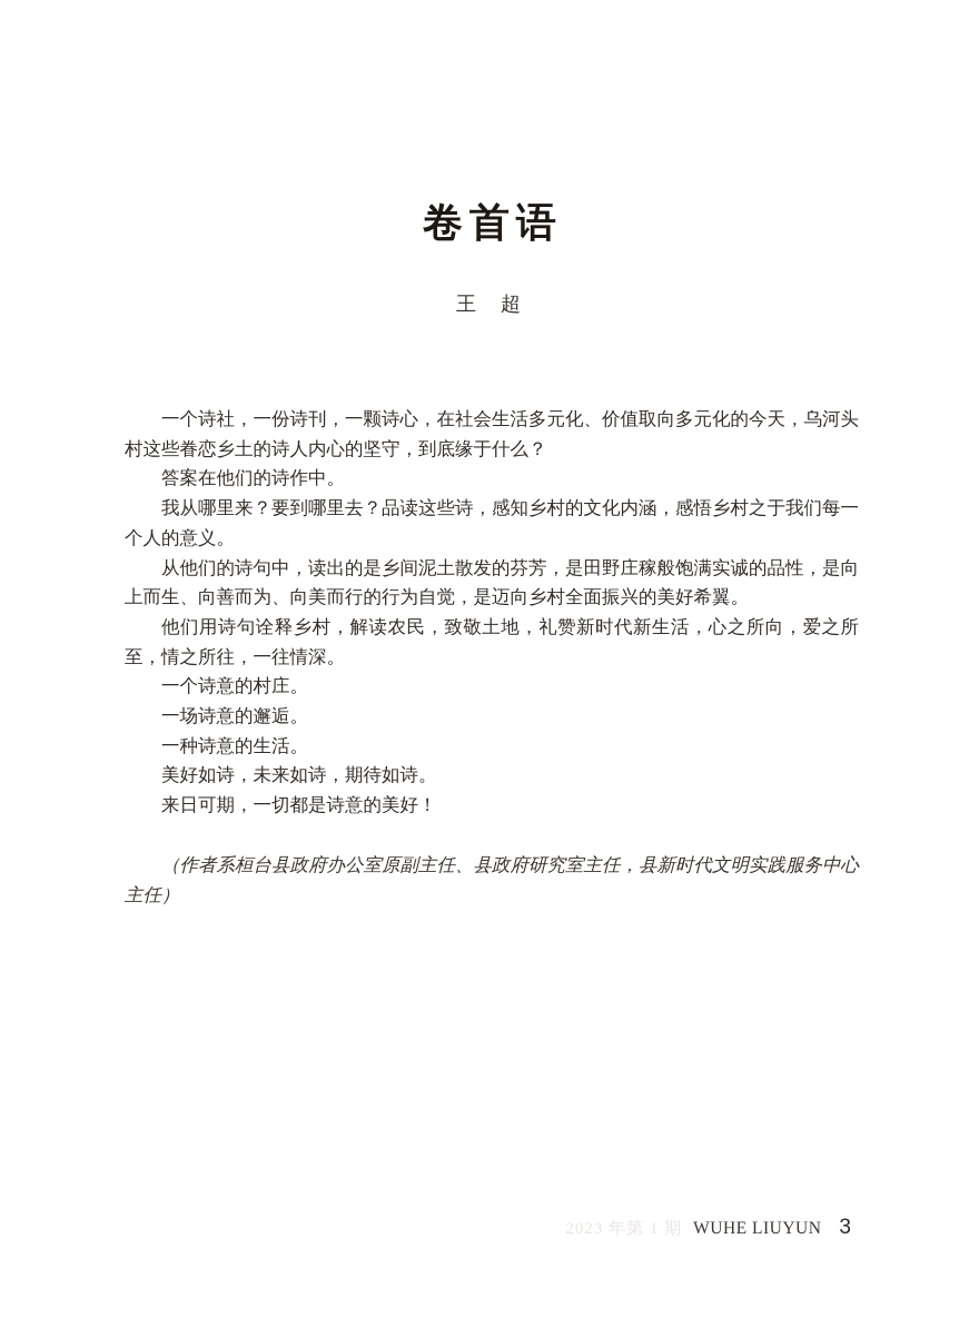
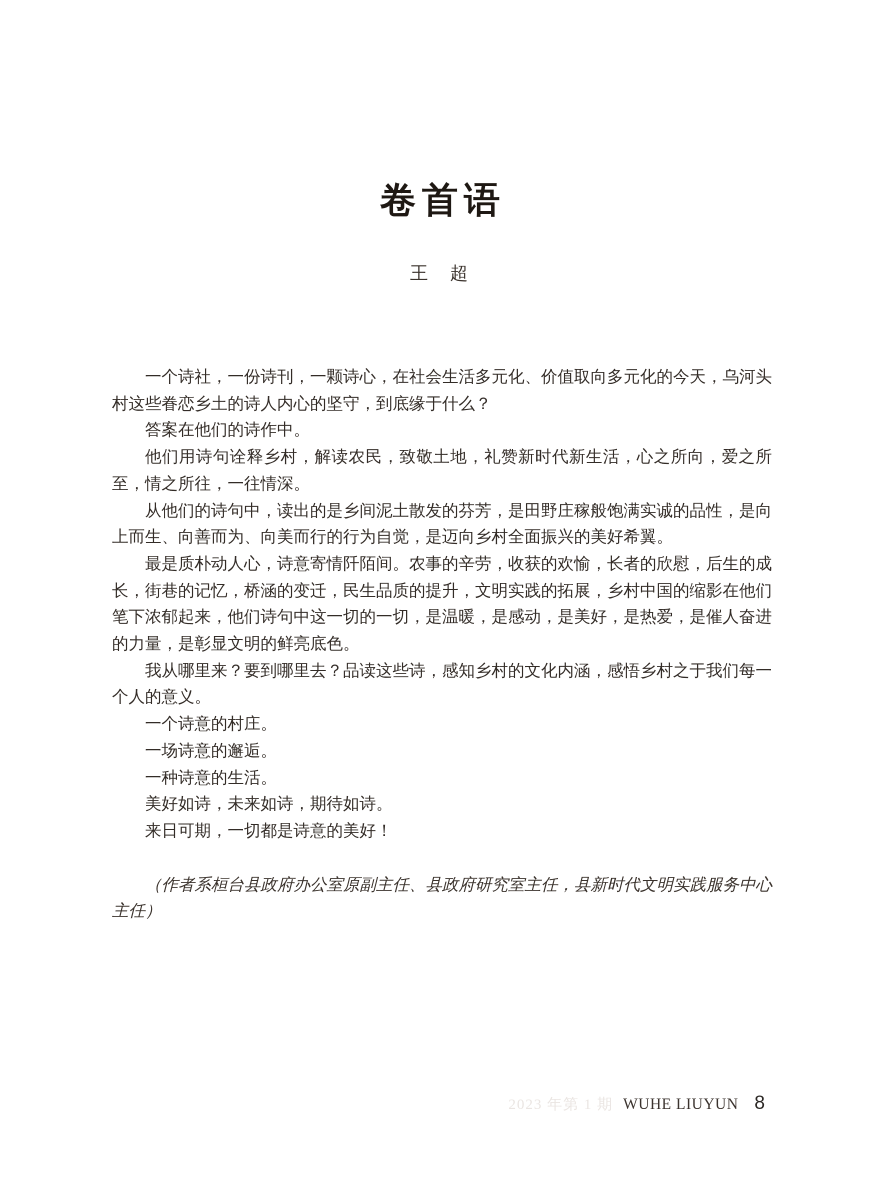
  卷首语
  王 超
  一个诗社，一份诗刊，一颗诗心，在社会生活多元化、价值取向多元化的今天，乌河头村这些眷恋乡土的诗人内心的坚守，到底缘于什么？
  答案在他们的诗作中。
- 我从哪里来？要到哪里去？品读这些诗，感知乡村的文化内涵，感悟乡村之于我们每一个人的意义。
+ 他们用诗句诠释乡村，解读农民，致敬土地，礼赞新时代新生活，心之所向，爱之所至，情之所往，一往情深。
  从他们的诗句中，读出的是乡间泥土散发的芬芳，是田野庄稼般饱满实诚的品性，是向上而生、向善而为、向美而行的行为自觉，是迈向乡村全面振兴的美好希翼。
+ 最是质朴动人心，诗意寄情阡陌间。农事的辛劳，收获的欢愉，长者的欣慰，后生的成长，街巷的记忆，桥涵的变迁，民生品质的提升，文明实践的拓展，乡村中国的缩影在他们笔下浓郁起来，他们诗句中这一切的一切，是温暖，是感动，是美好，是热爱，是催人奋进的力量，是彰显文明的鲜亮底色。
- 他们用诗句诠释乡村，解读农民，致敬土地，礼赞新时代新生活，心之所向，爱之所至，情之所往，一往情深。
+ 我从哪里来？要到哪里去？品读这些诗，感知乡村的文化内涵，感悟乡村之于我们每一个人的意义。
  一个诗意的村庄。
  一场诗意的邂逅。
  一种诗意的生活。
  美好如诗，未来如诗，期待如诗。
  来日可期，一切都是诗意的美好！
  （作者系桓台县政府办公室原副主任、县政府研究室主任，县新时代文明实践服务中心主任）
  2023 年第 1 期
  WUHE LIUYUN
- 3
+ 8
